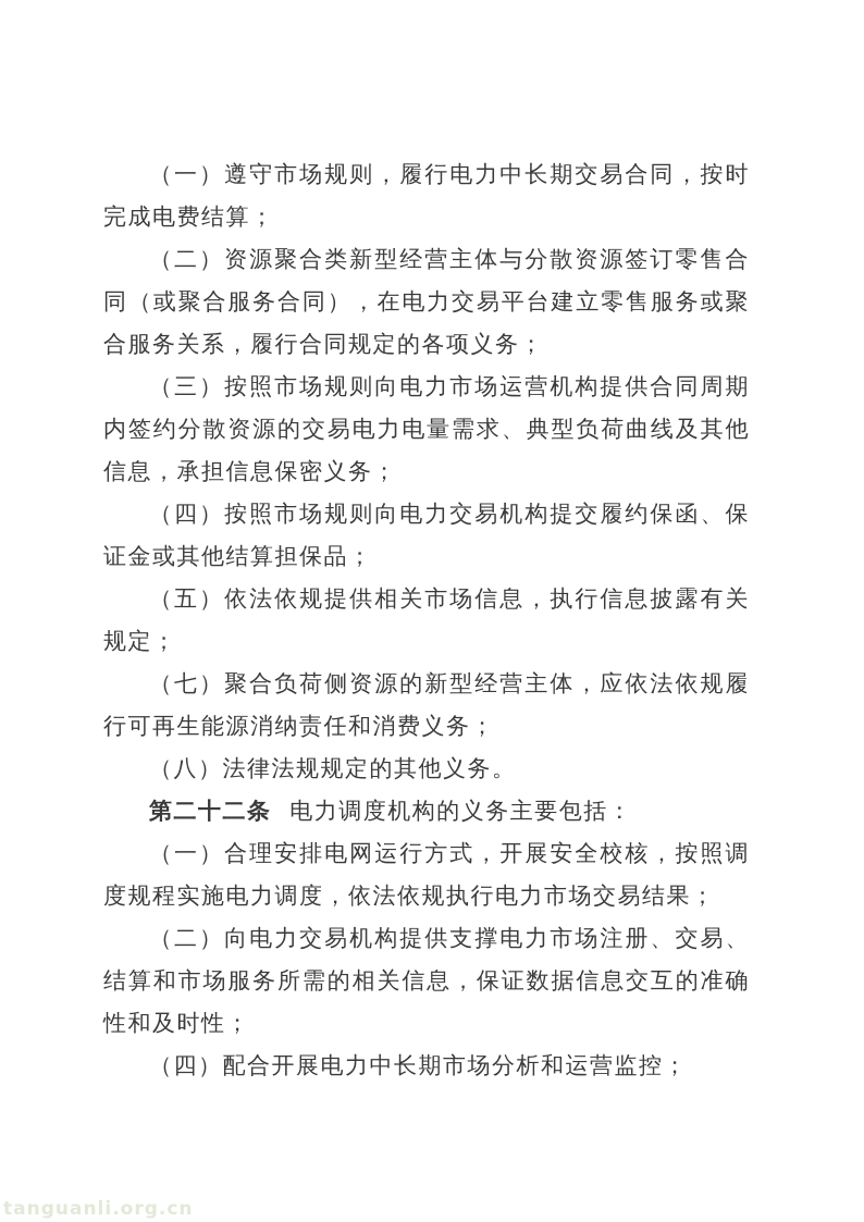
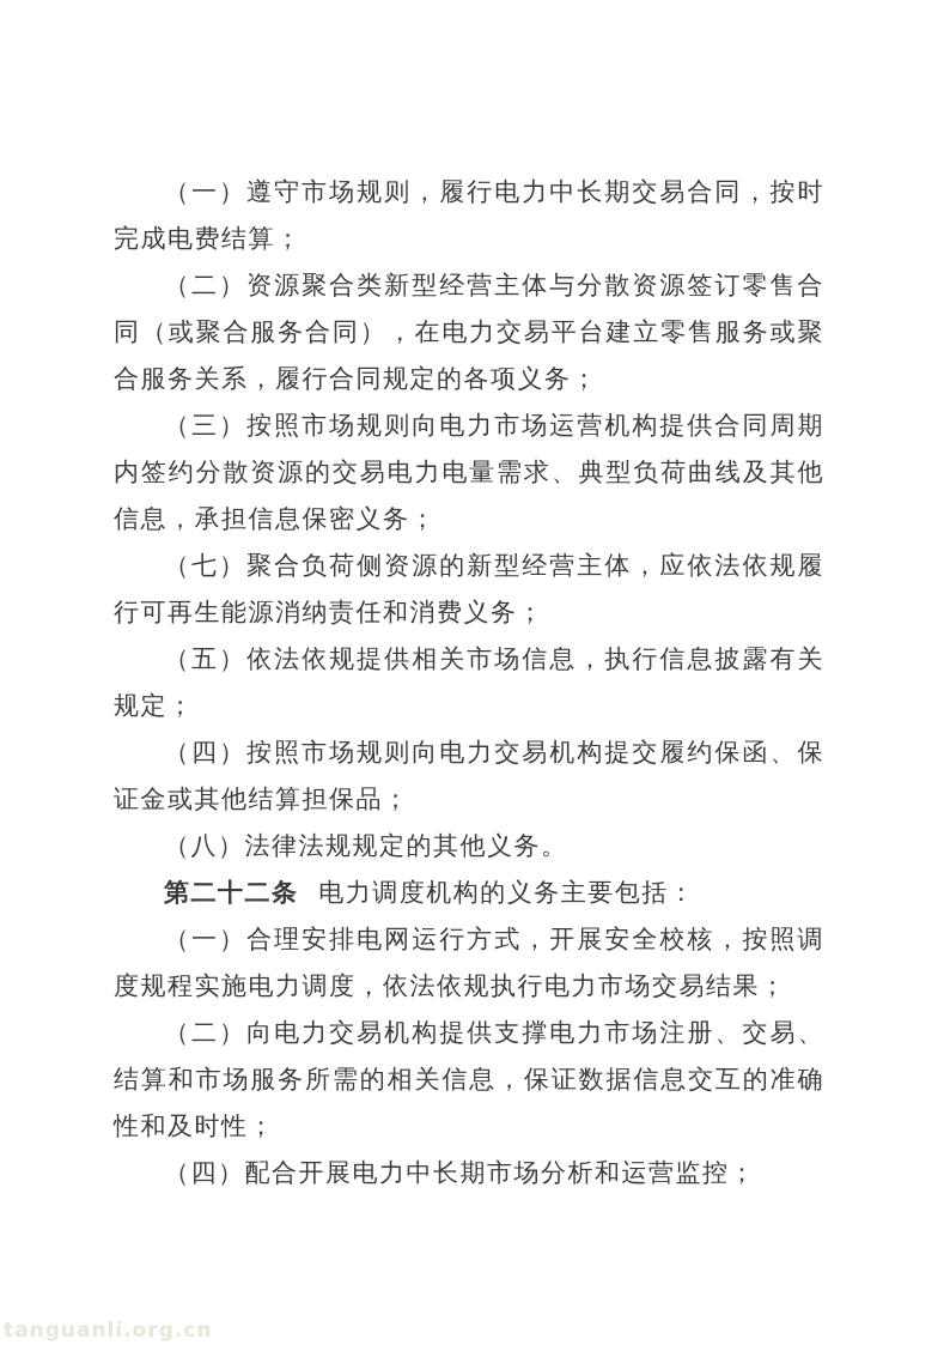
  （一）遵守市场规则，履行电力中长期交易合同，按时完成电费结算；
  （二）资源聚合类新型经营主体与分散资源签订零售合同（或聚合服务合同），在电力交易平台建立零售服务或聚合服务关系，履行合同规定的各项义务；
  （三）按照市场规则向电力市场运营机构提供合同周期内签约分散资源的交易电力电量需求、典型负荷曲线及其他信息，承担信息保密义务；
- （四）按照市场规则向电力交易机构提交履约保函、保证金或其他结算担保品；
+ （七）聚合负荷侧资源的新型经营主体，应依法依规履行可再生能源消纳责任和消费义务；
  （五）依法依规提供相关市场信息，执行信息披露有关规定；
- （七）聚合负荷侧资源的新型经营主体，应依法依规履行可再生能源消纳责任和消费义务；
+ （四）按照市场规则向电力交易机构提交履约保函、保证金或其他结算担保品；
  （八）法律法规规定的其他义务。
  第二十二条 电力调度机构的义务主要包括：
  （一）合理安排电网运行方式，开展安全校核，按照调度规程实施电力调度，依法依规执行电力市场交易结果；
  （二）向电力交易机构提供支撑电力市场注册、交易、结算和市场服务所需的相关信息，保证数据信息交互的准确性和及时性；
  （四）配合开展电力中长期市场分析和运营监控；
  tanguanli.org.cn
